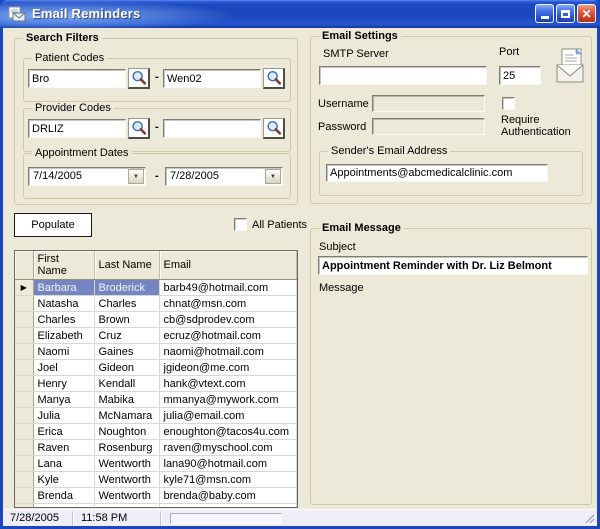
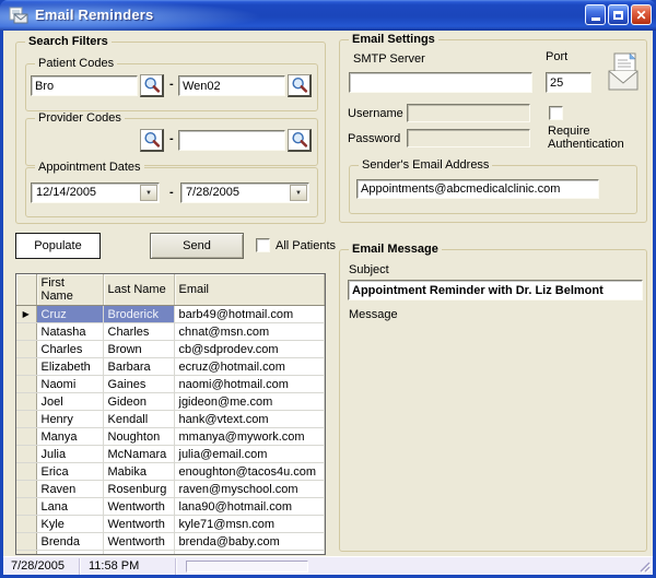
  Email Reminders
  ✕
  Search Filters
  Patient Codes
  Bro
  -
  Wen02
  Provider Codes
- DRLIZ
  -
  Appointment Dates
- 7/14/2005
+ 12/14/2005
  -
  7/28/2005
  Populate
+ Send
  All Patients
  	First Name	Last Name	Email
- ▶	Barbara	Broderick	barb49@hotmail.com
+ ▶	Cruz	Broderick	barb49@hotmail.com
  	Natasha	Charles	chnat@msn.com
  	Charles	Brown	cb@sdprodev.com
- 	Elizabeth	Cruz	ecruz@hotmail.com
+ 	Elizabeth	Barbara	ecruz@hotmail.com
  	Naomi	Gaines	naomi@hotmail.com
  	Joel	Gideon	jgideon@me.com
  	Henry	Kendall	hank@vtext.com
- 	Manya	Mabika	mmanya@mywork.com
+ 	Manya	Noughton	mmanya@mywork.com
  	Julia	McNamara	julia@email.com
- 	Erica	Noughton	enoughton@tacos4u.com
+ 	Erica	Mabika	enoughton@tacos4u.com
  	Raven	Rosenburg	raven@myschool.com
  	Lana	Wentworth	lana90@hotmail.com
  	Kyle	Wentworth	kyle71@msn.com
  	Brenda	Wentworth	brenda@baby.com
  Email Settings
  SMTP Server
  Port
  25
  Username
  Password
  Require Authentication
  Sender's Email Address
  Appointments@abcmedicalclinic.com
  Email Message
  Subject
  Appointment Reminder with Dr. Liz Belmont
  Message
  7/28/2005
  11:58 PM
